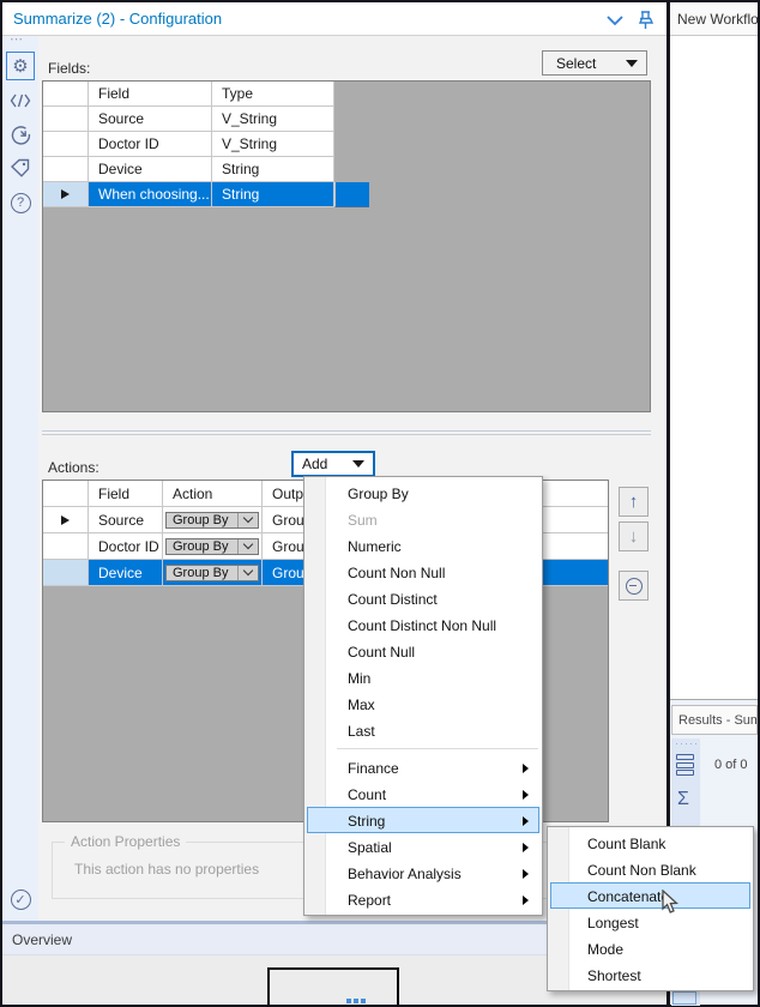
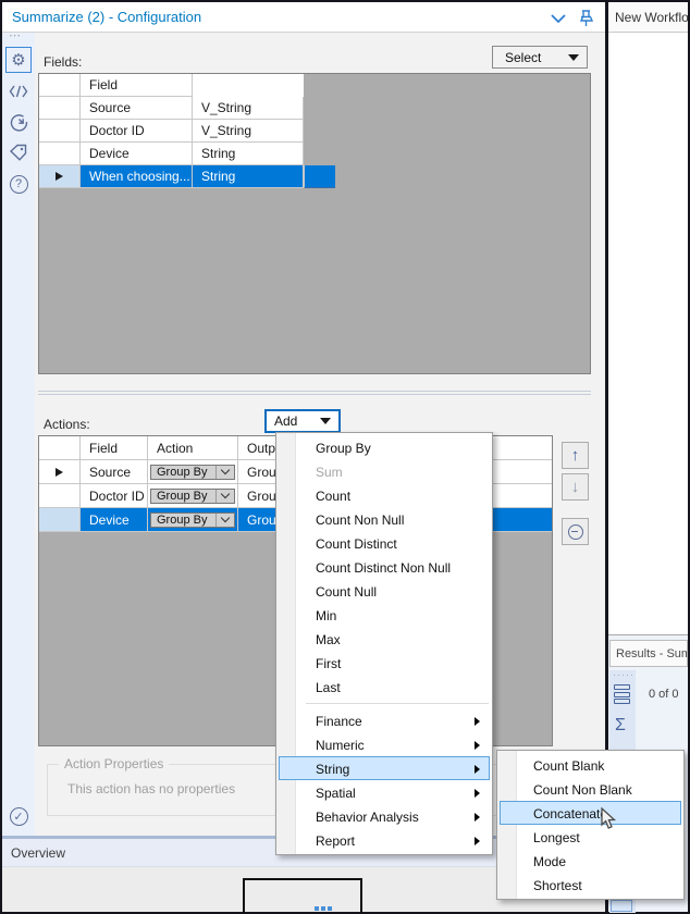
  Summarize (2) - Configuration
  ⋯
  ⚙
  ?
  ✓
  Fields:
  Select
  Field
- Type
  Source
  V_String
  Doctor ID
  V_String
  Device
  String
  When choosing...
  String
  Actions:
  Add
  Field
  Action
  Source
  Group By
  Doctor ID
  Group By
  Device
  Group By
  ↑
  ↓
  Action Properties
  This action has no properties
  Overview
  New Workflo
  Results - Sum
  ·····
  Σ
  0 of 0
  Group By
  Sum
- Numeric
+ Count
  Count Non Null
  Count Distinct
  Count Distinct Non Null
  Count Null
  Min
  Max
+ First
  Last
  Finance
- Count
+ Numeric
  String
  Spatial
  Behavior Analysis
  Report
  Count Blank
  Count Non Blank
  Concatenat
  Longest
  Mode
  Shortest
